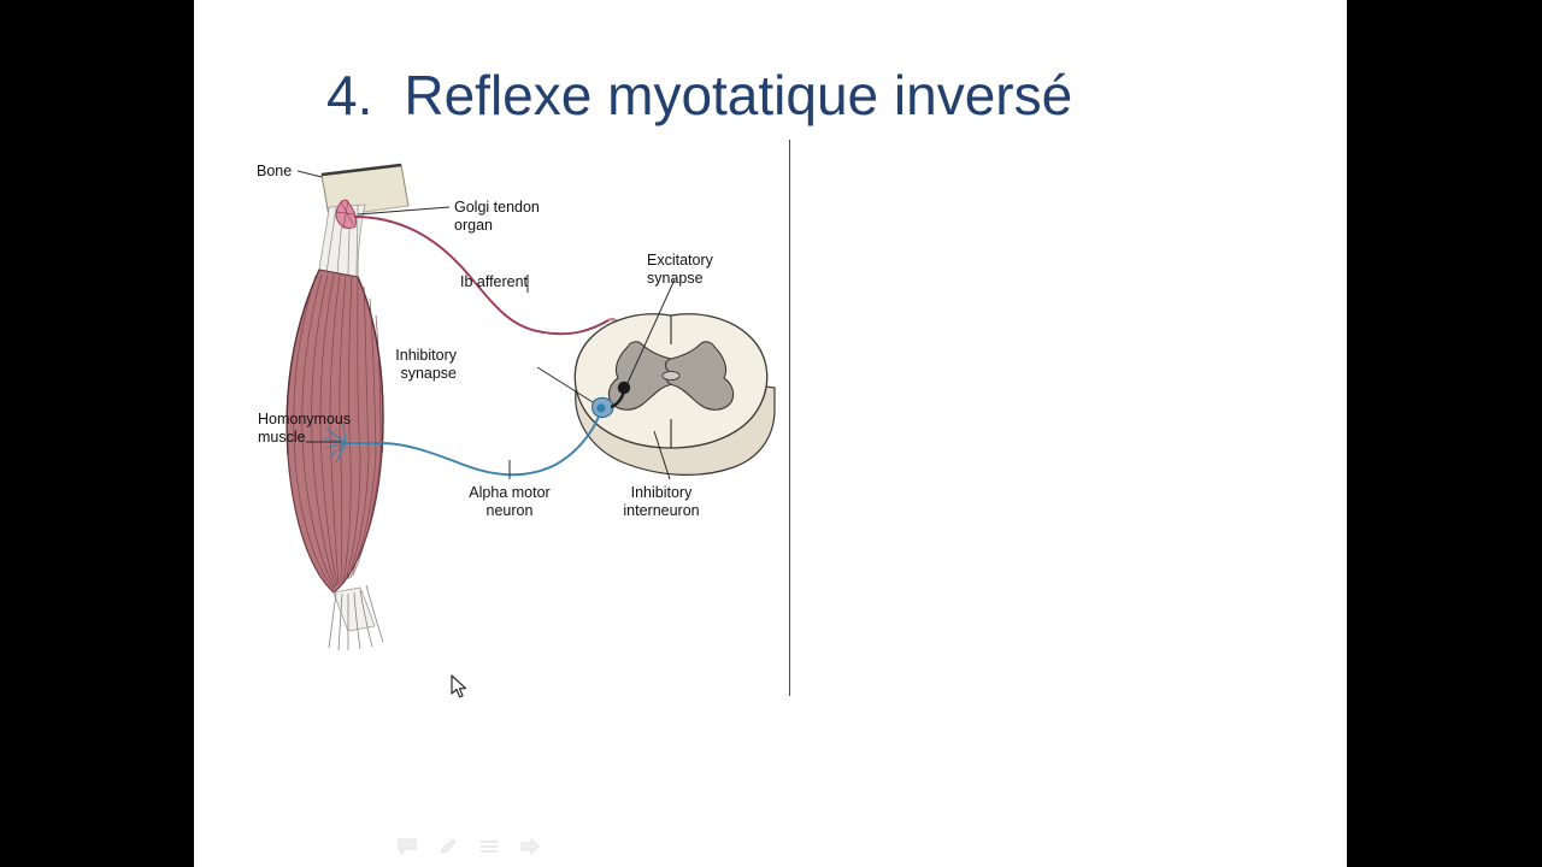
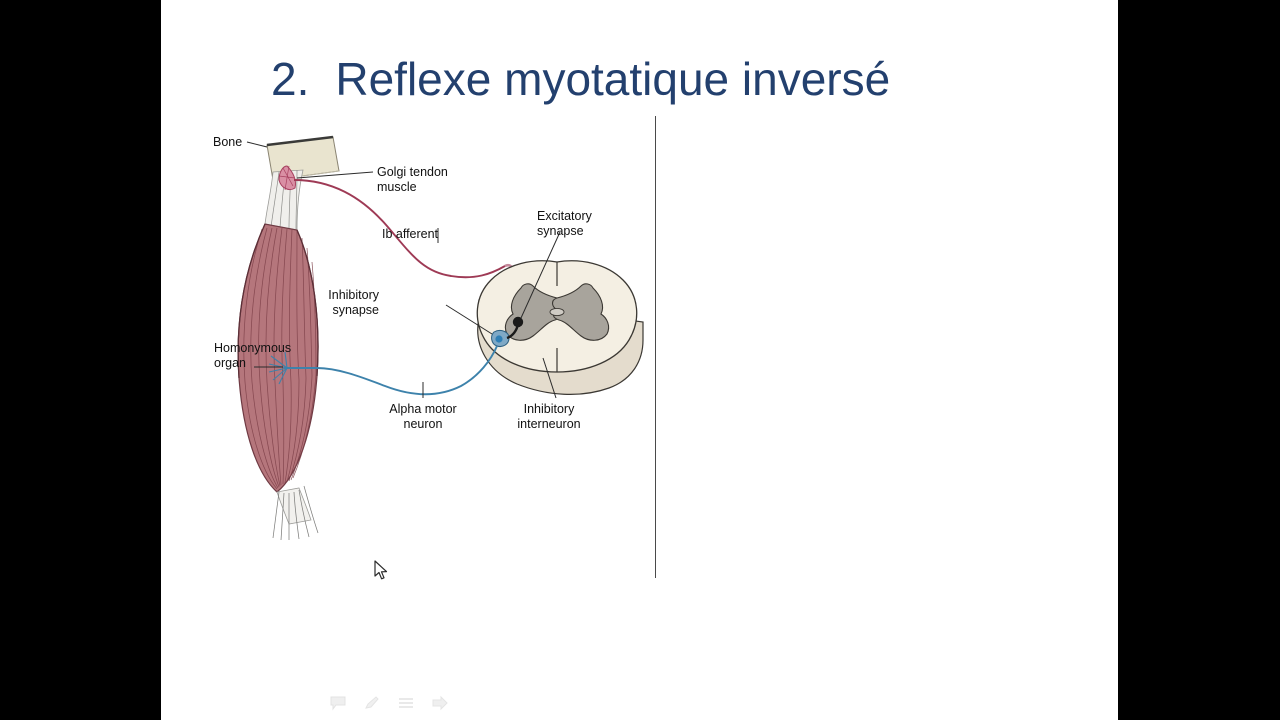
- 4. Reflexe myotatique inversé
+ 2. Reflexe myotatique inversé
  Bone
  Golgi tendon
- organ
+ muscle
  Ib afferent
  Excitatory
  synapse
  Inhibitory
  synapse
  Homonymous
- muscle
+ organ
  Alpha motor
  neuron
  Inhibitory
  interneuron
